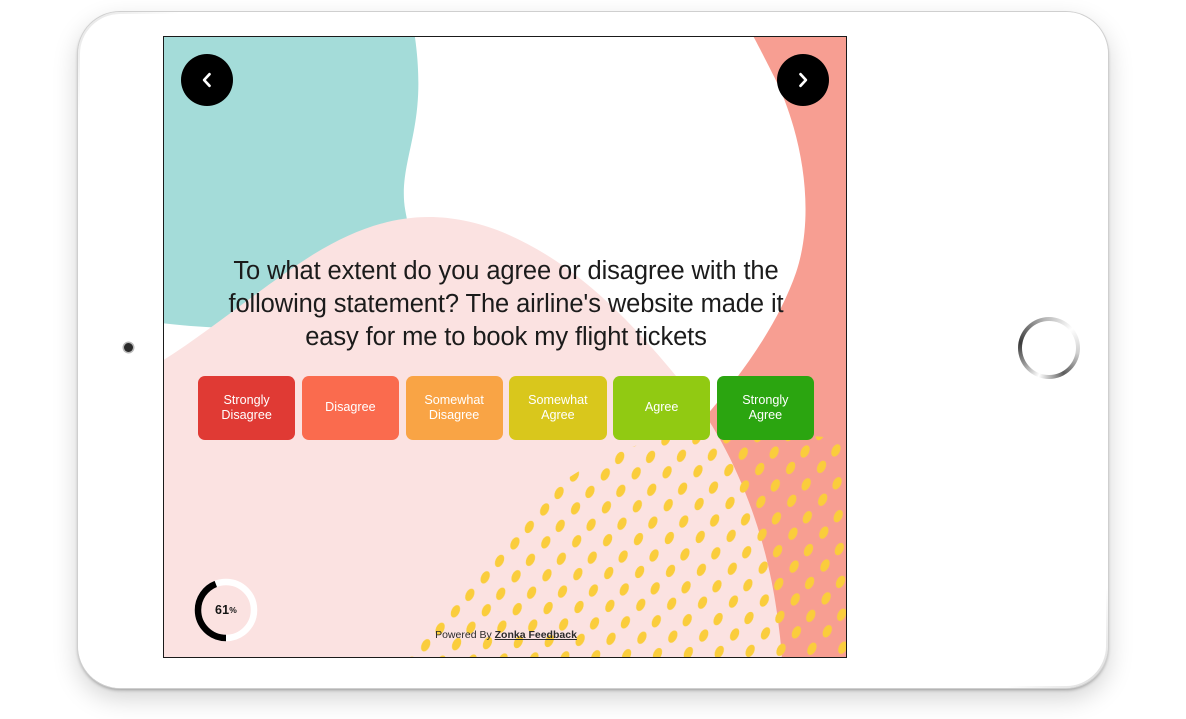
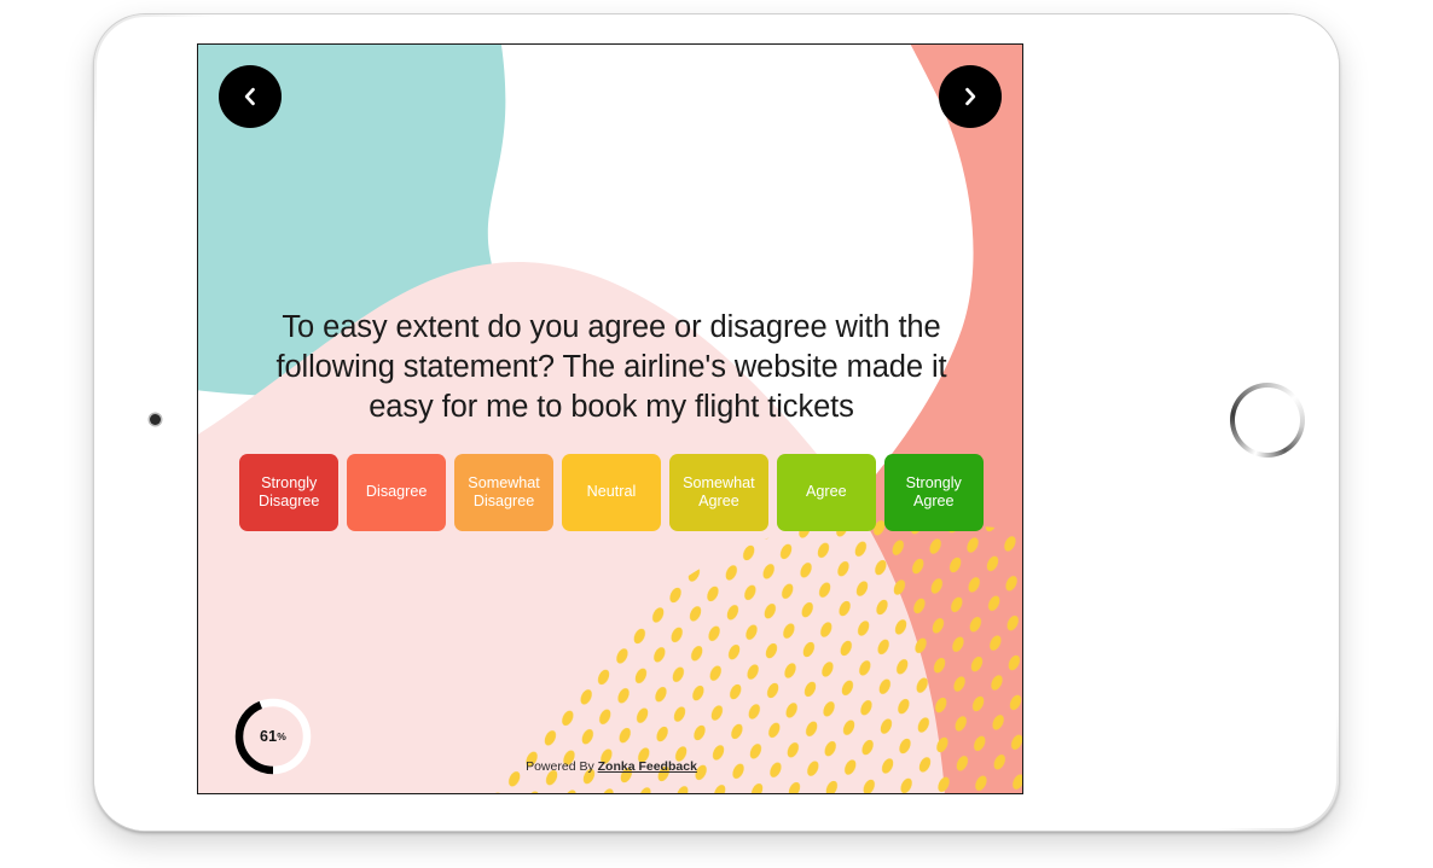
- To what extent do you agree or disagree with the following statement? The airline's website made it easy for me to book my flight tickets
+ To easy extent do you agree or disagree with the following statement? The airline's website made it easy for me to book my flight tickets
  Strongly
  Disagree
  Disagree
  Somewhat
  Disagree
+ Neutral
  Somewhat
  Agree
  Agree
  Strongly
  Agree
  61
  %
  Powered By Zonka Feedback
